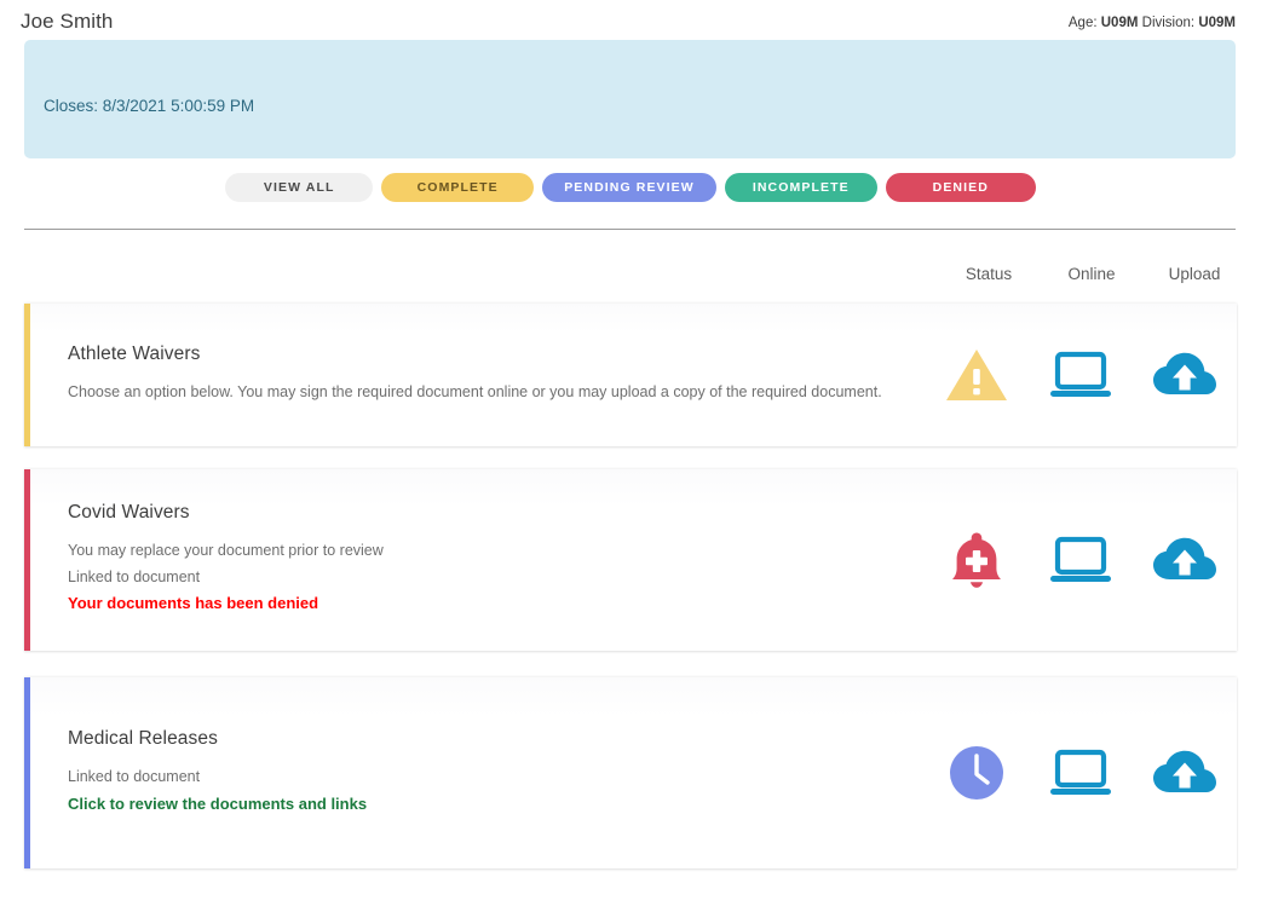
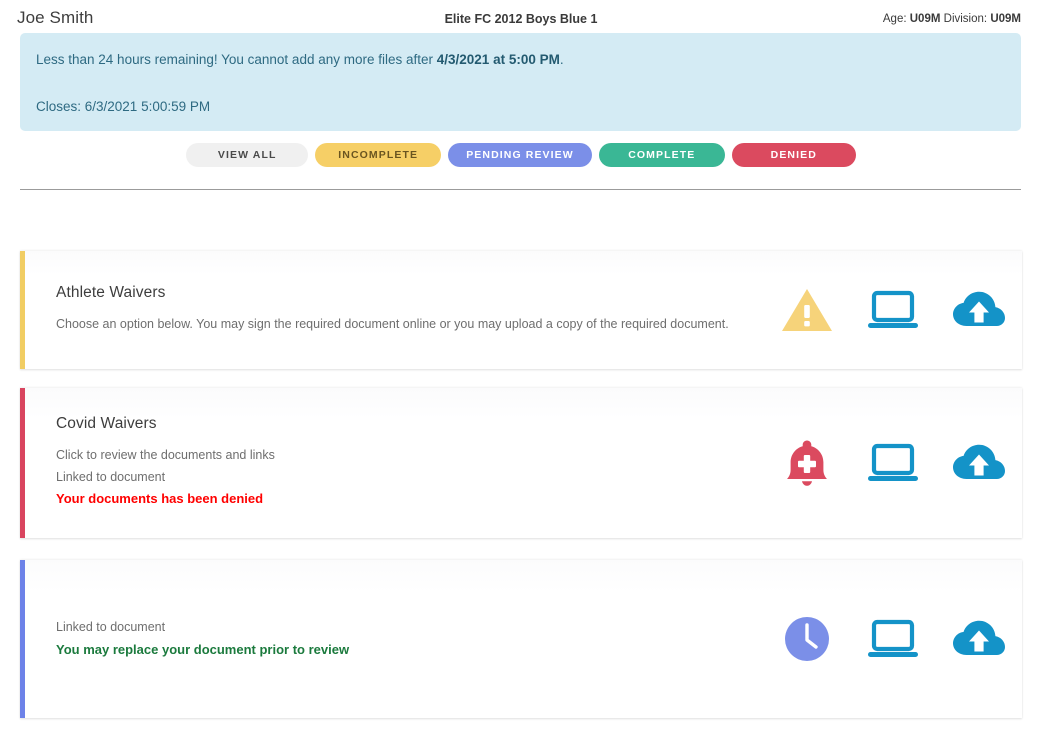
  Joe Smith
+ Elite FC 2012 Boys Blue 1
  Age: U09M Division: U09M
+ Less than 24 hours remaining! You cannot add any more files after 4/3/2021 at 5:00 PM.
- Closes: 8/3/2021 5:00:59 PM
+ Closes: 6/3/2021 5:00:59 PM
  VIEW ALL
- COMPLETE
+ INCOMPLETE
  PENDING REVIEW
- INCOMPLETE
+ COMPLETE
  DENIED
- Status
- Online
- Upload
  Athlete Waivers
  Choose an option below. You may sign the required document online or you may upload a copy of the required document.
  Covid Waivers
- You may replace your document prior to review
+ Click to review the documents and links
  Linked to document
  Your documents has been denied
- Medical Releases
  Linked to document
- Click to review the documents and links
+ You may replace your document prior to review
